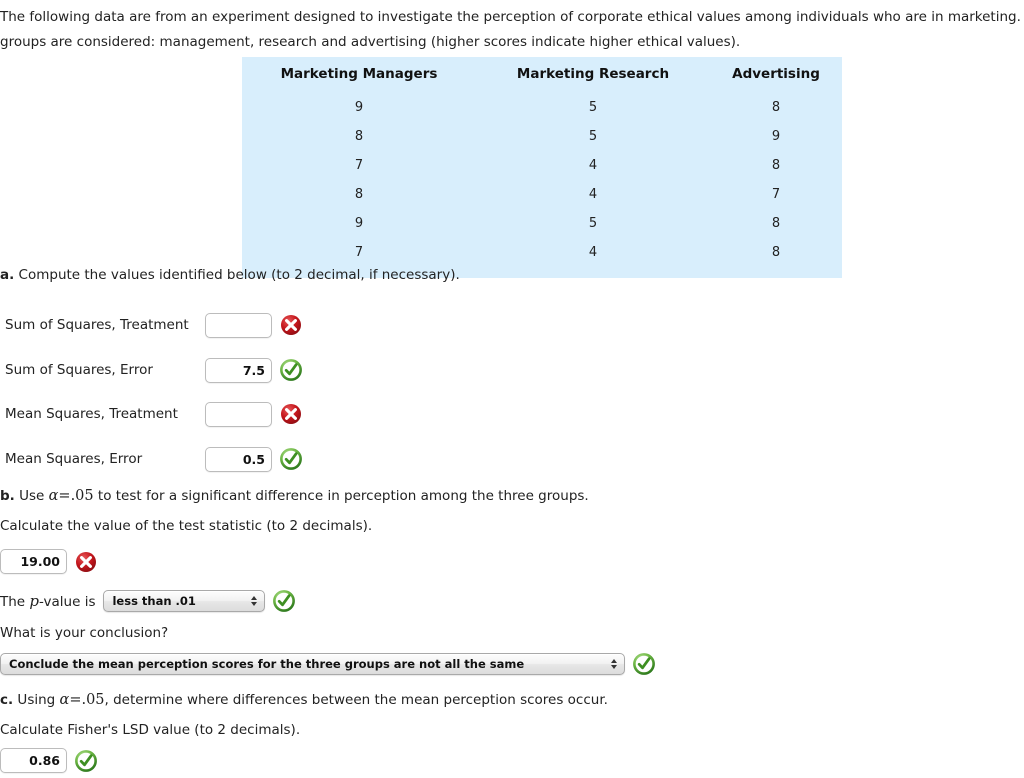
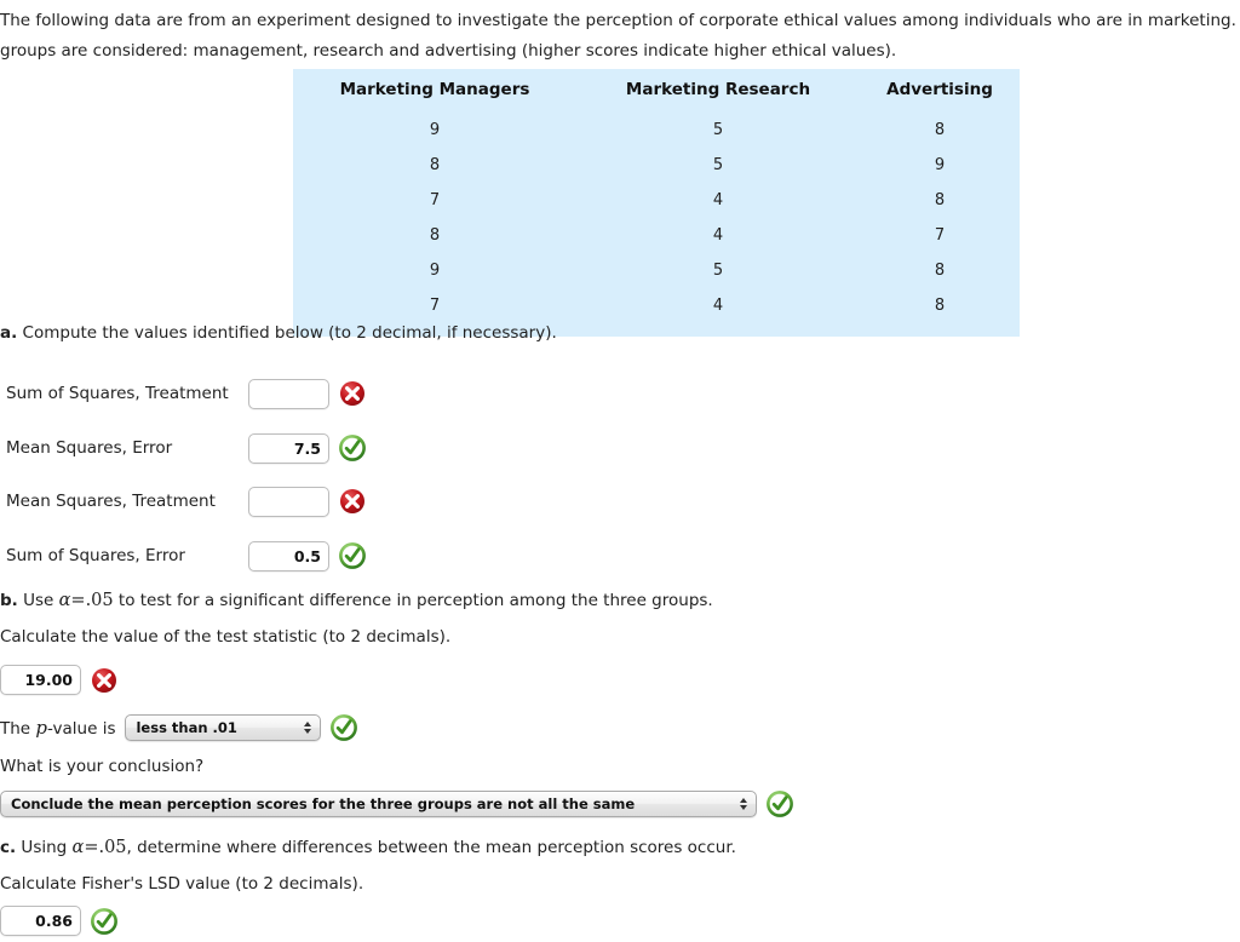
  The following data are from an experiment designed to investigate the perception of corporate ethical values among individuals who are in marketing.
  groups are considered: management, research and advertising (higher scores indicate higher ethical values).
  Marketing Managers	Marketing Research	Advertising
  9	5	8
  8	5	9
  7	4	8
  8	4	7
  9	5	8
  7	4	8
  a. Compute the values identified below (to 2 decimal, if necessary).
  Sum of Squares, Treatment
- Sum of Squares, Error
+ Mean Squares, Error
  7.5
  Mean Squares, Treatment
- Mean Squares, Error
+ Sum of Squares, Error
  0.5
  b. Use α=.05 to test for a significant difference in perception among the three groups.
  Calculate the value of the test statistic (to 2 decimals).
  19.00
  The p-value is
  less than .01
  What is your conclusion?
  Conclude the mean perception scores for the three groups are not all the same
  c. Using α=.05, determine where differences between the mean perception scores occur.
  Calculate Fisher's LSD value (to 2 decimals).
  0.86
